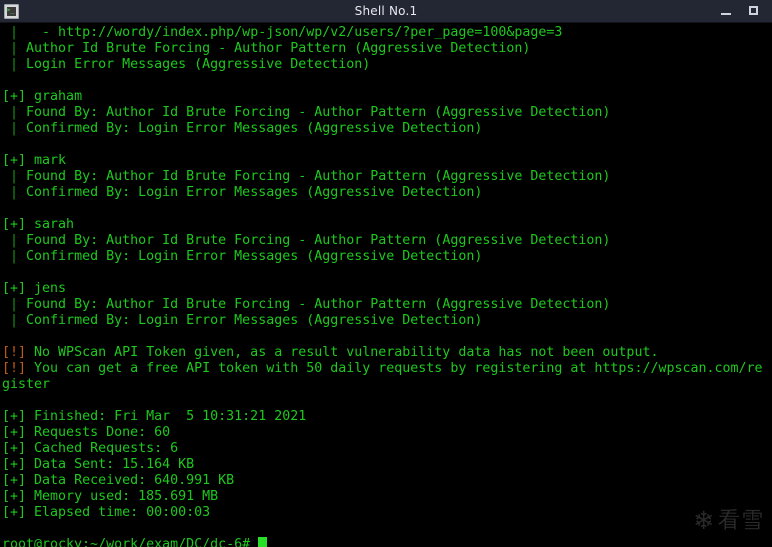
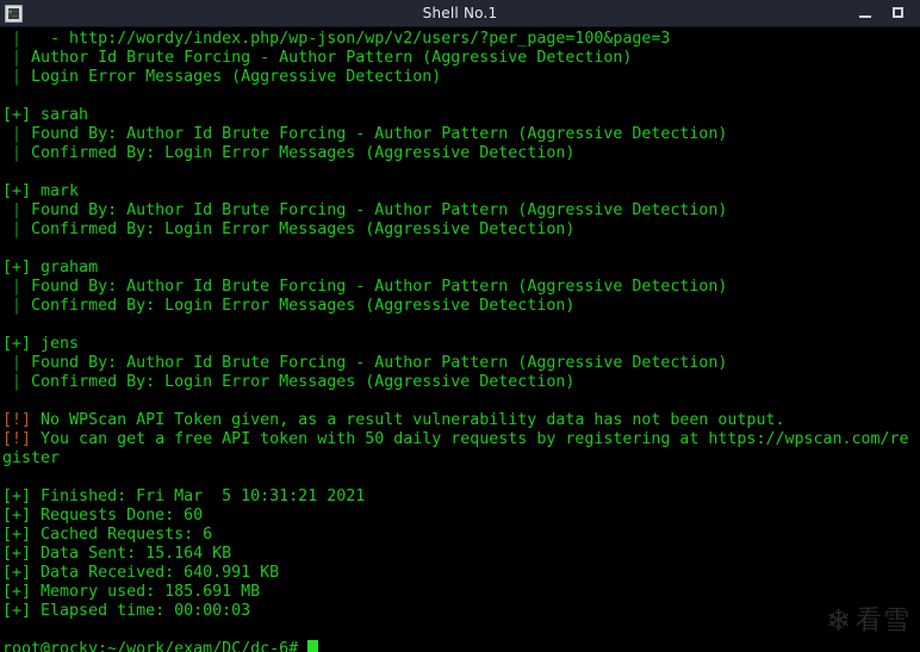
  Shell No.1
  | - http://wordy/index.php/wp-json/wp/v2/users/?per_page=100&page=3
  | Author Id Brute Forcing - Author Pattern (Aggressive Detection)
  | Login Error Messages (Aggressive Detection)
- [+] graham
+ [+] sarah
  | Found By: Author Id Brute Forcing - Author Pattern (Aggressive Detection)
  | Confirmed By: Login Error Messages (Aggressive Detection)
  [+] mark
  | Found By: Author Id Brute Forcing - Author Pattern (Aggressive Detection)
  | Confirmed By: Login Error Messages (Aggressive Detection)
- [+] sarah
+ [+] graham
  | Found By: Author Id Brute Forcing - Author Pattern (Aggressive Detection)
  | Confirmed By: Login Error Messages (Aggressive Detection)
  [+] jens
  | Found By: Author Id Brute Forcing - Author Pattern (Aggressive Detection)
  | Confirmed By: Login Error Messages (Aggressive Detection)
  [!] No WPScan API Token given, as a result vulnerability data has not been output.
  [!] You can get a free API token with 50 daily requests by registering at https://wpscan.com/re
  gister
  [+] Finished: Fri Mar 5 10:31:21 2021
  [+] Requests Done: 60
  [+] Cached Requests: 6
  [+] Data Sent: 15.164 KB
  [+] Data Received: 640.991 KB
  [+] Memory used: 185.691 MB
  [+] Elapsed time: 00:00:03
  root@rocky:~/work/exam/DC/dc-6#
  ❄
  看雪
